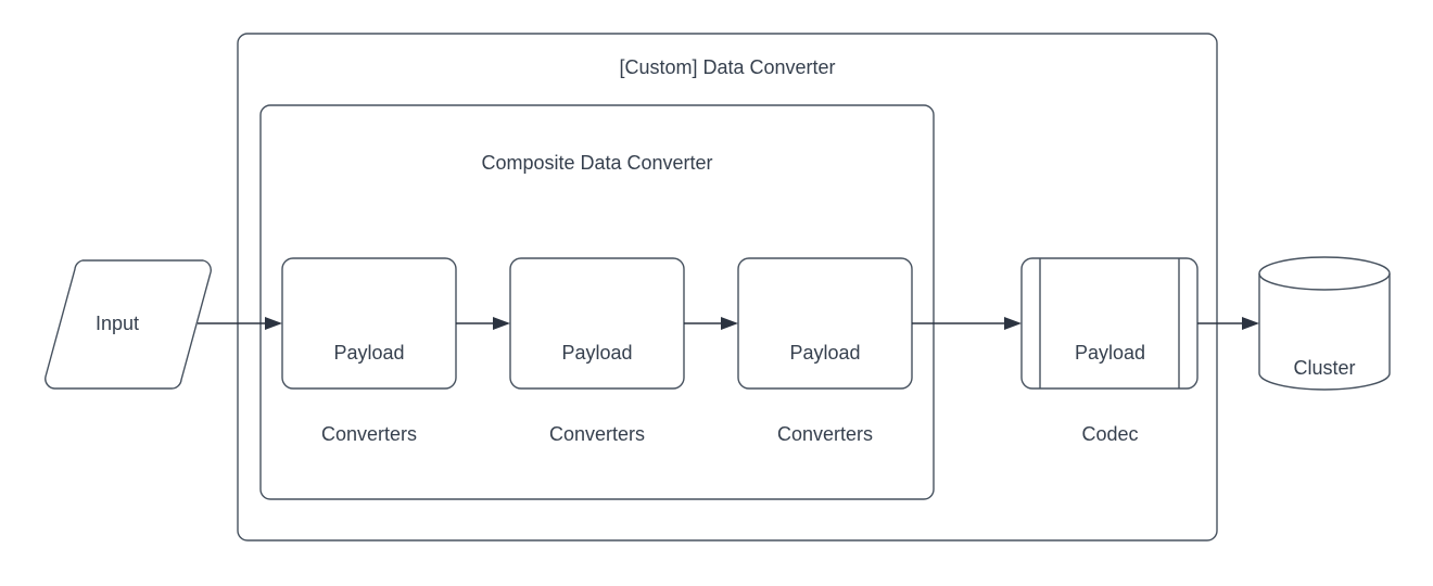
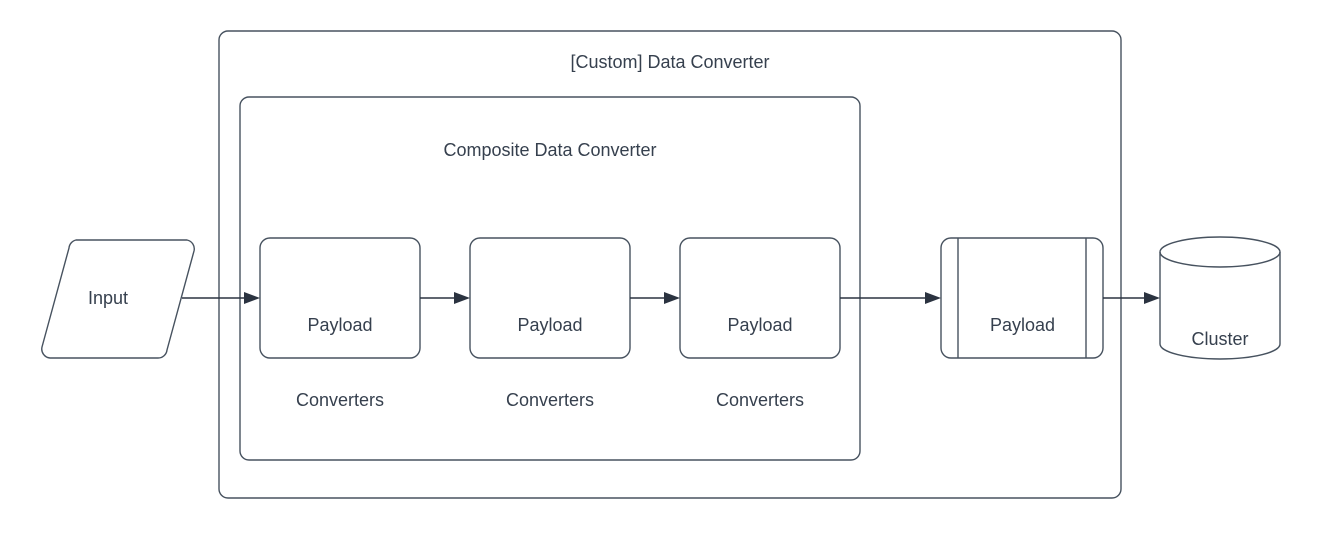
  [Custom] Data Converter
  Composite Data Converter
  Input
  Payload
  Converters
  Payload
  Converters
  Payload
  Converters
  Payload
- Codec
  Cluster
